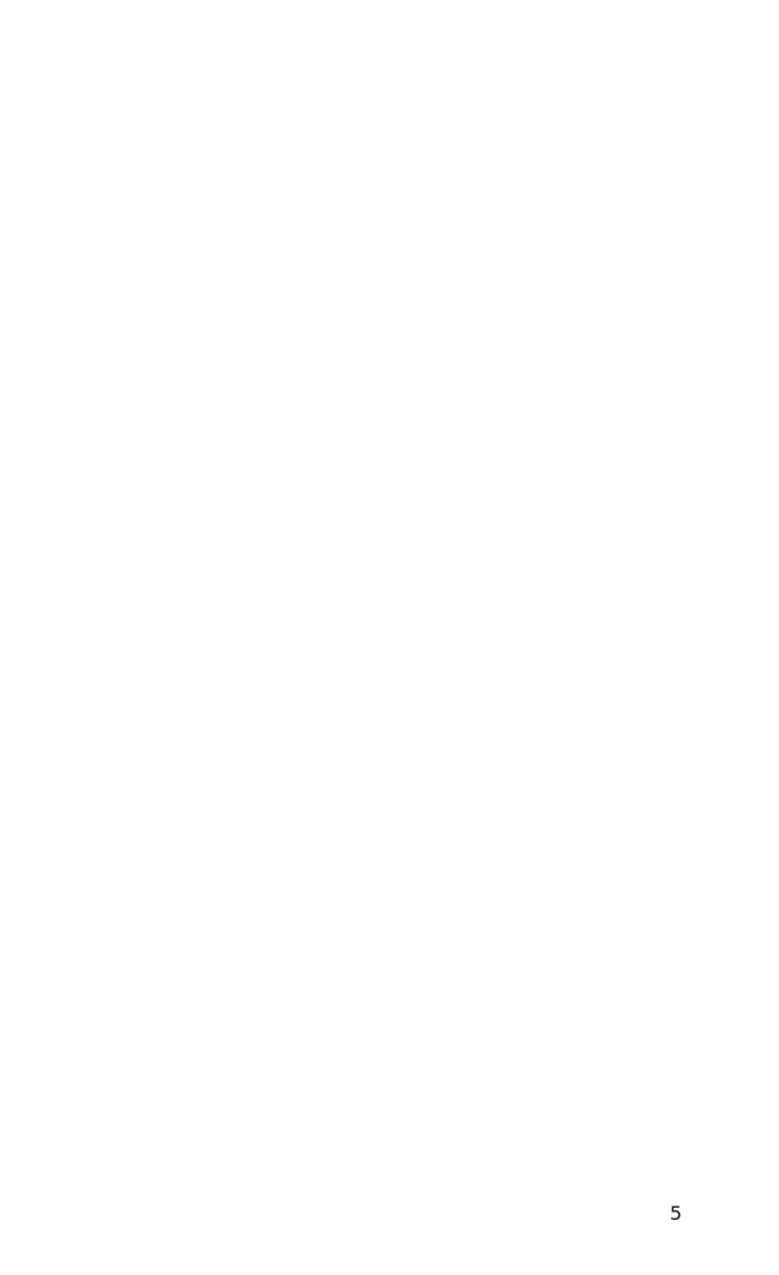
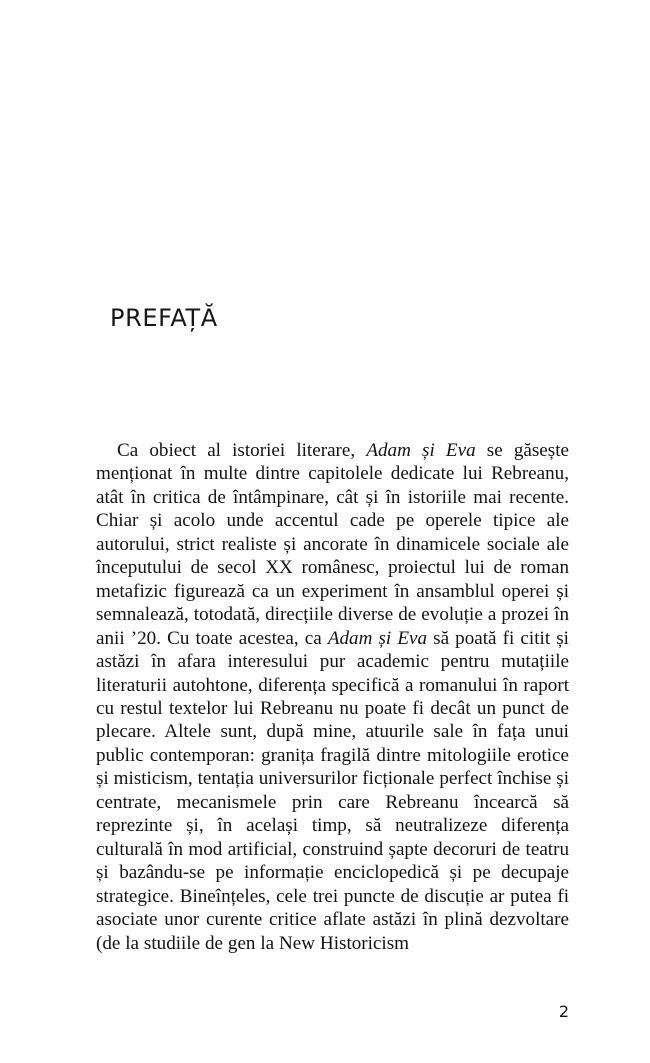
+ PREFAȚĂ
+ Ca obiect al istoriei literare, Adam și Eva se găsește menționat în multe dintre capitolele dedicate lui Rebreanu, atât în critica de întâmpinare, cât și în istoriile mai recente. Chiar și acolo unde accentul cade pe operele tipice ale autorului, strict realiste și ancorate în dinamicele sociale ale începutului de secol XX românesc, proiectul lui de roman metafizic figurează ca un experiment în ansamblul operei și semnalează, totodată, direcțiile diverse de evoluție a prozei în anii ’20. Cu toate acestea, ca Adam și Eva să poată fi citit și astăzi în afara interesului pur academic pentru mutațiile literaturii autohtone, diferența specifică a romanului în raport cu restul textelor lui Rebreanu nu poate fi decât un punct de plecare. Altele sunt, după mine, atuurile sale în fața unui public contemporan: granița fragilă dintre mitologiile erotice și misticism, tentația universurilor ficționale perfect închise și centrate, mecanismele prin care Rebreanu încearcă să reprezinte și, în același timp, să neutralizeze diferența culturală în mod artificial, construind șapte decoruri de teatru și bazându-se pe informație enciclopedică și pe decupaje strategice. Bineînțeles, cele trei puncte de discuție ar putea fi asociate unor curente critice aflate astăzi în plină dezvoltare (de la studiile de gen la New Historicism
- 5
+ 2
